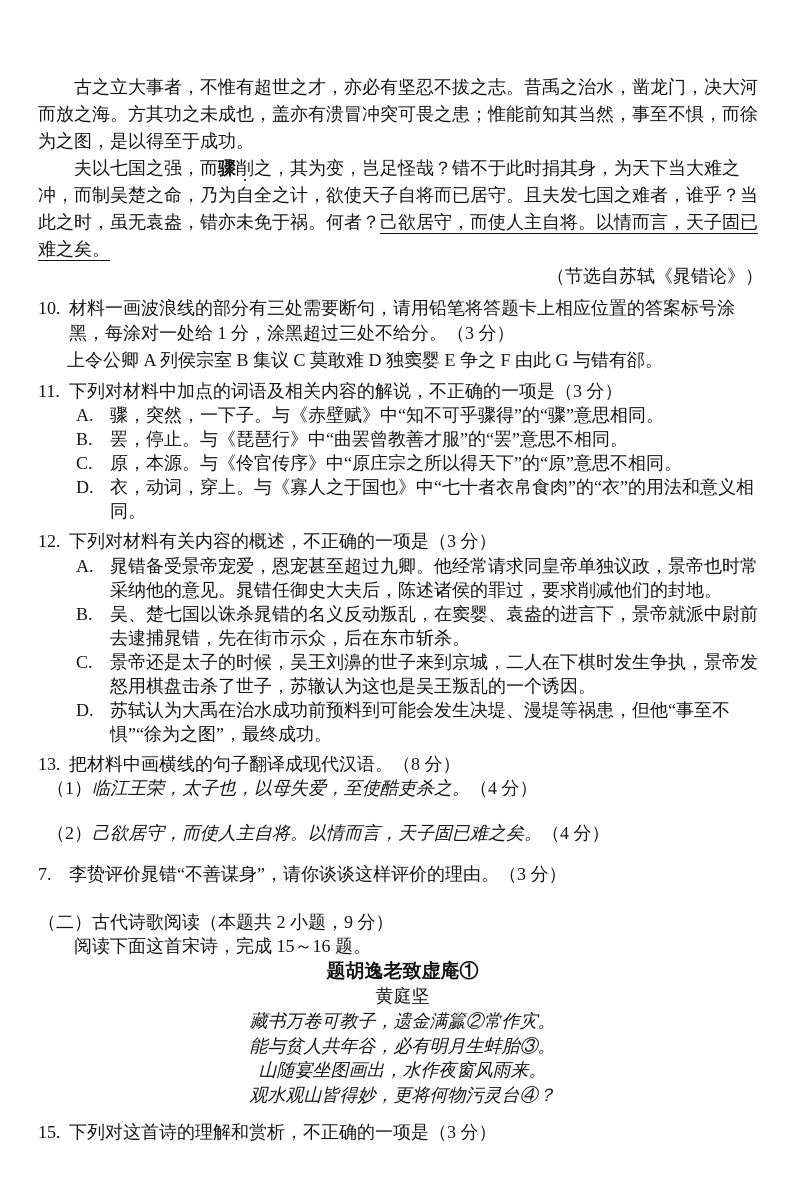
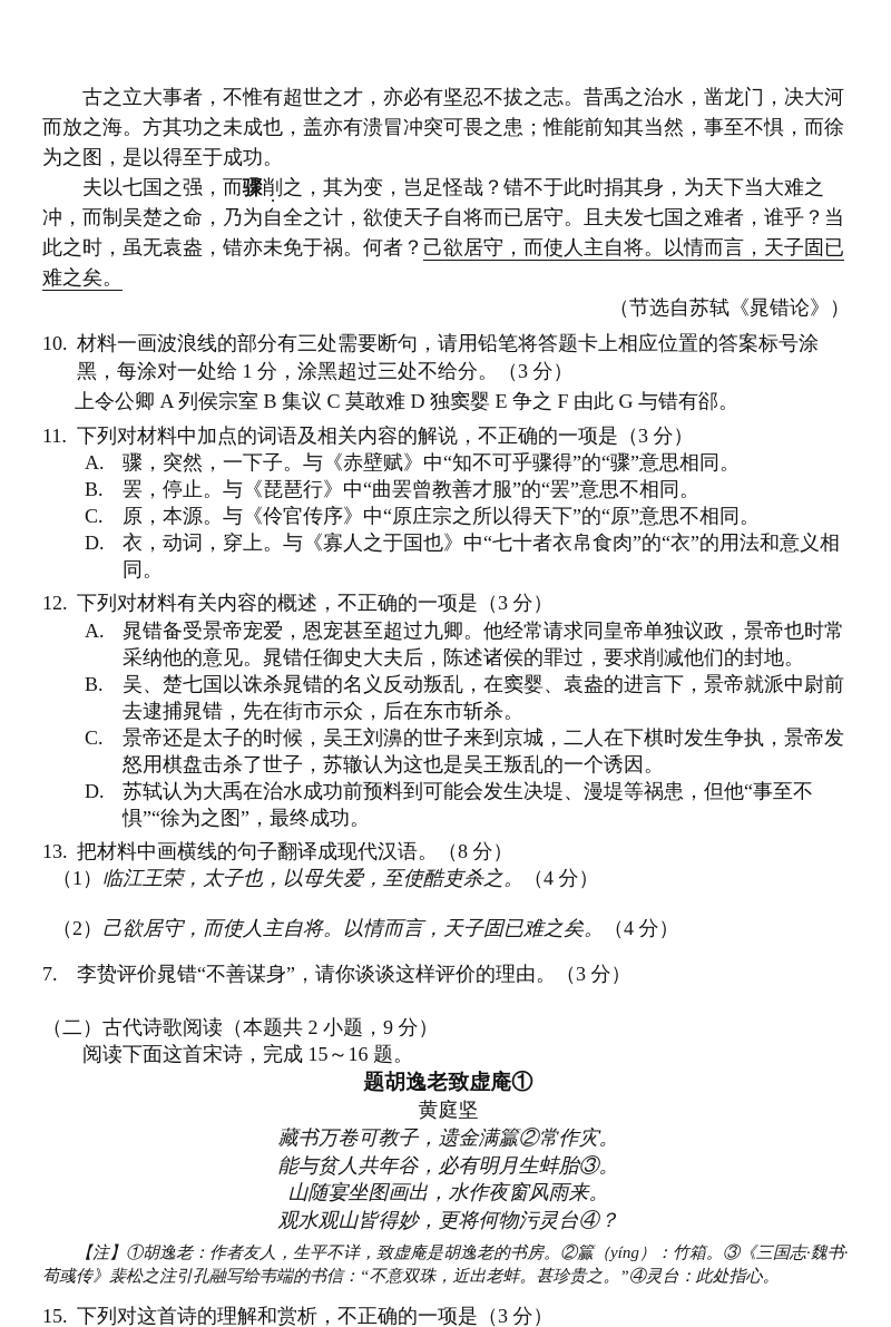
  古之立大事者，不惟有超世之才，亦必有坚忍不拔之志。昔禹之治水，凿龙门，决大河而放之海。方其功之未成也，盖亦有溃冒冲突可畏之患；惟能前知其当然，事至不惧，而徐为之图，是以得至于成功。
  夫以七国之强，而骤削之，其为变，岂足怪哉？错不于此时捐其身，为天下当大难之冲，而制吴楚之命，乃为自全之计，欲使天子自将而已居守。且夫发七国之难者，谁乎？当此之时，虽无袁盎，错亦未免于祸。何者？己欲居守，而使人主自将。以情而言，天子固已难之矣。
  （节选自苏轼《晁错论》）
  10. 材料一画波浪线的部分有三处需要断句，请用铅笔将答题卡上相应位置的答案标号涂黑，每涂对一处给 1 分，涂黑超过三处不给分。（3 分）
  上令公卿 A 列侯宗室 B 集议 C 莫敢难 D 独窦婴 E 争之 F 由此 G 与错有郤。
  11. 下列对材料中加点的词语及相关内容的解说，不正确的一项是（3 分）
  A. 骤，突然，一下子。与《赤壁赋》中“知不可乎骤得”的“骤”意思相同。
  B. 罢，停止。与《琵琶行》中“曲罢曾教善才服”的“罢”意思不相同。
  C. 原，本源。与《伶官传序》中“原庄宗之所以得天下”的“原”意思不相同。
  D. 衣，动词，穿上。与《寡人之于国也》中“七十者衣帛食肉”的“衣”的用法和意义相同。
  12. 下列对材料有关内容的概述，不正确的一项是（3 分）
  A. 晁错备受景帝宠爱，恩宠甚至超过九卿。他经常请求同皇帝单独议政，景帝也时常采纳他的意见。晁错任御史大夫后，陈述诸侯的罪过，要求削减他们的封地。
  B. 吴、楚七国以诛杀晁错的名义反动叛乱，在窦婴、袁盎的进言下，景帝就派中尉前去逮捕晁错，先在街市示众，后在东市斩杀。
  C. 景帝还是太子的时候，吴王刘濞的世子来到京城，二人在下棋时发生争执，景帝发怒用棋盘击杀了世子，苏辙认为这也是吴王叛乱的一个诱因。
  D. 苏轼认为大禹在治水成功前预料到可能会发生决堤、漫堤等祸患，但他“事至不惧”“徐为之图”，最终成功。
  13. 把材料中画横线的句子翻译成现代汉语。（8 分）
  （1）临江王荣，太子也，以母失爱，至使酷吏杀之。（4 分）
  （2）己欲居守，而使人主自将。以情而言，天子固已难之矣。（4 分）
  7. 李贽评价晁错“不善谋身”，请你谈谈这样评价的理由。（3 分）
  （二）古代诗歌阅读（本题共 2 小题，9 分）
  阅读下面这首宋诗，完成 15～16 题。
  题胡逸老致虚庵①
  黄庭坚
  藏书万卷可教子，遗金满籯②常作灾。
  能与贫人共年谷，必有明月生蚌胎③。
  山随宴坐图画出，水作夜窗风雨来。
  观水观山皆得妙，更将何物污灵台④？
+ 【注】①胡逸老：作者友人，生平不详，致虚庵是胡逸老的书房。②籯（yíng）：竹箱。③《三国志·魏书·荀彧传》裴松之注引孔融写给韦端的书信：“不意双珠，近出老蚌。甚珍贵之。”④灵台：此处指心。
  15. 下列对这首诗的理解和赏析，不正确的一项是（3 分）
